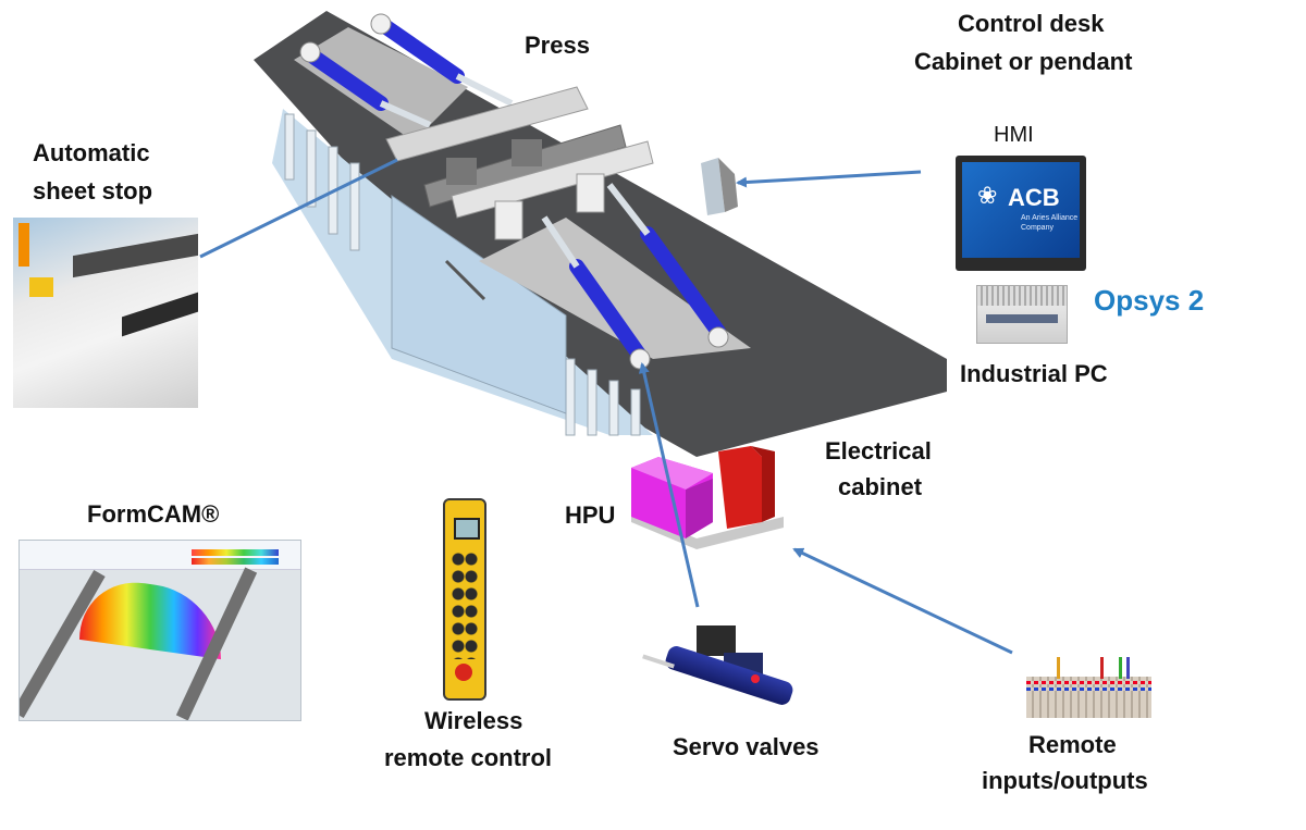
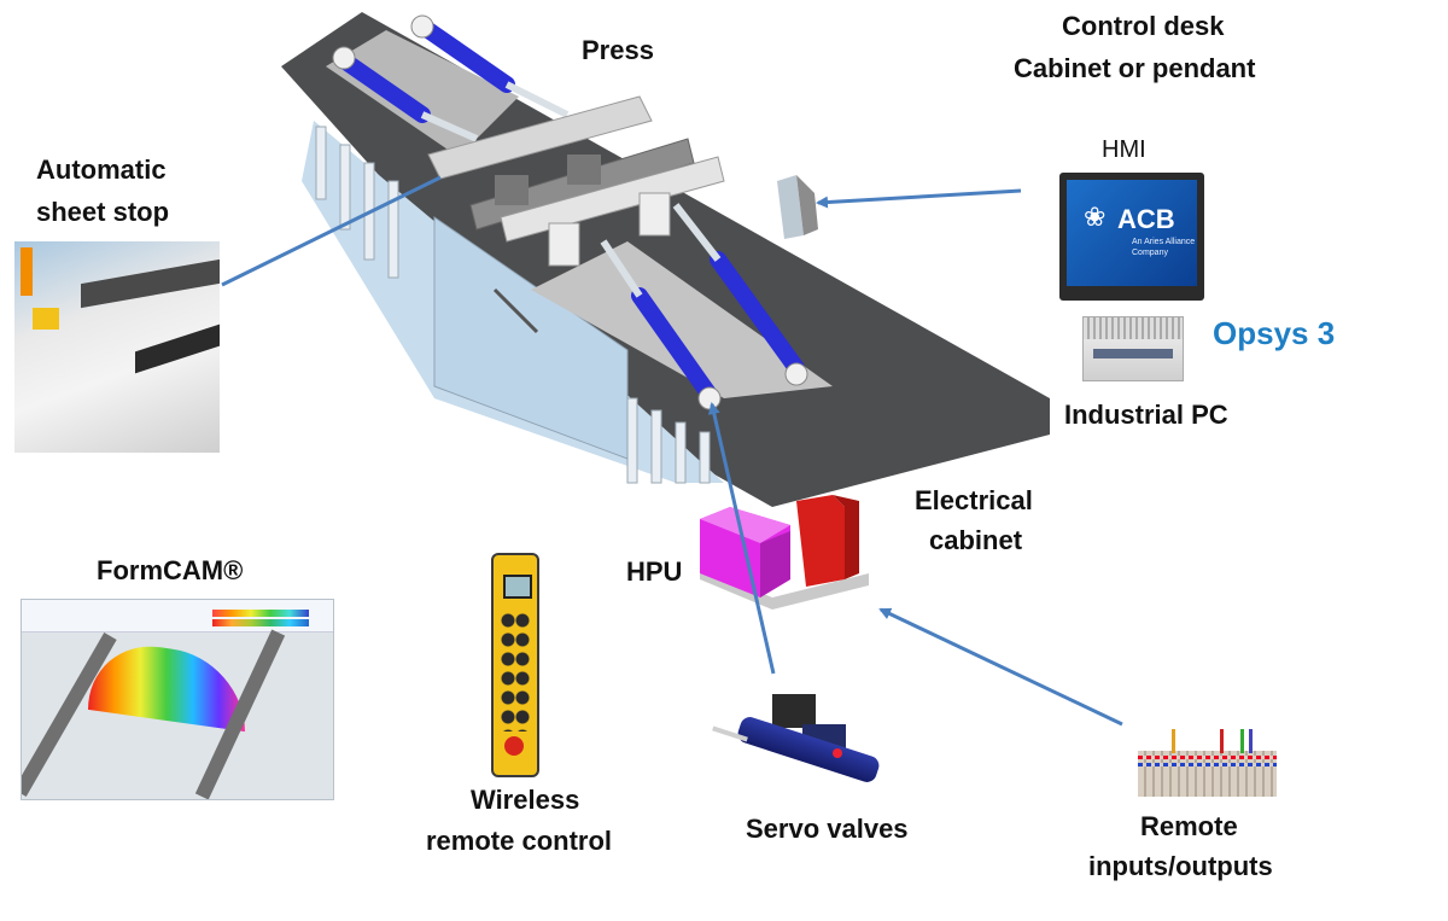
  Press
  Control desk
  Cabinet or pendant
  HMI
  ❀
  ACB
- Opsys 2
+ Opsys 3
  Industrial PC
  Automatic
  sheet stop
  Electrical
  cabinet
  HPU
  FormCAM®
  Wireless
  remote control
  Servo valves
  Remote
  inputs/outputs
